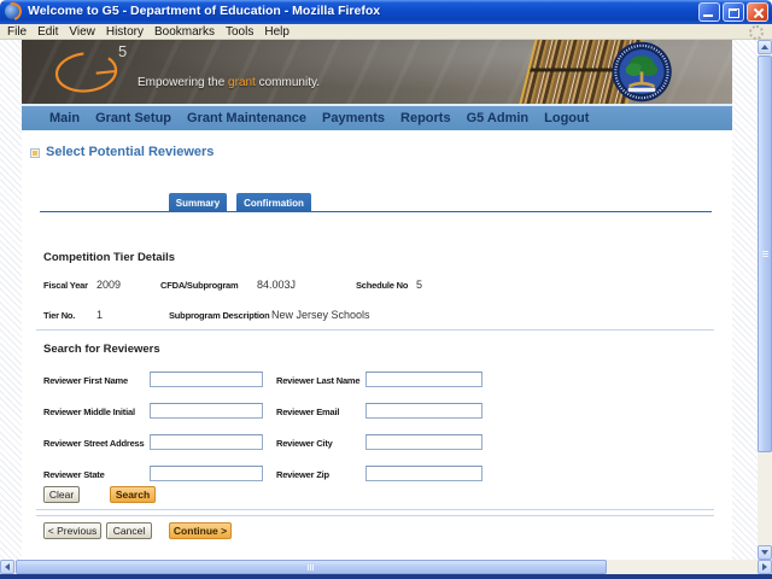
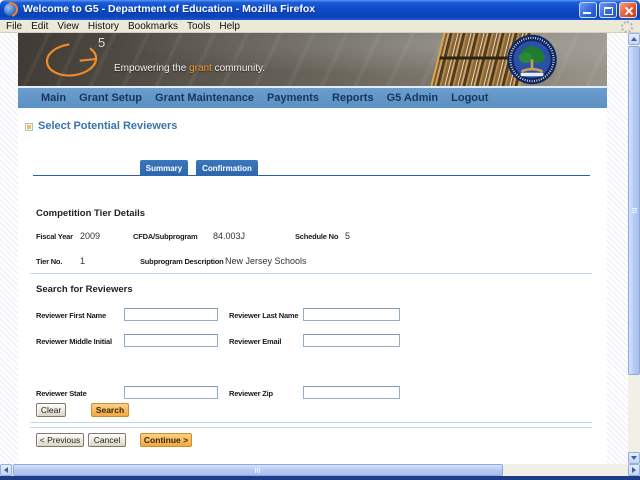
  Welcome to G5 - Department of Education - Mozilla Firefox
  File
  Edit
  View
  History
  Bookmarks
  Tools
  Help
  5
  Empowering the grant community.
  Main
  Grant Setup
  Grant Maintenance
  Payments
  Reports
  G5 Admin
  Logout
  Select Potential Reviewers
  Summary
  Confirmation
  Competition Tier Details
  Fiscal Year
  2009
  CFDA/Subprogram
  84.003J
  Schedule No
  5
  Tier No.
  1
  Subprogram Description
  New Jersey Schools
  Search for Reviewers
  Reviewer First Name
  Reviewer Last Name
  Reviewer Middle Initial
  Reviewer Email
- Reviewer Street Address
- Reviewer City
  Reviewer State
  Reviewer Zip
  Clear
  Search
  < Previous
  Cancel
  Continue >
